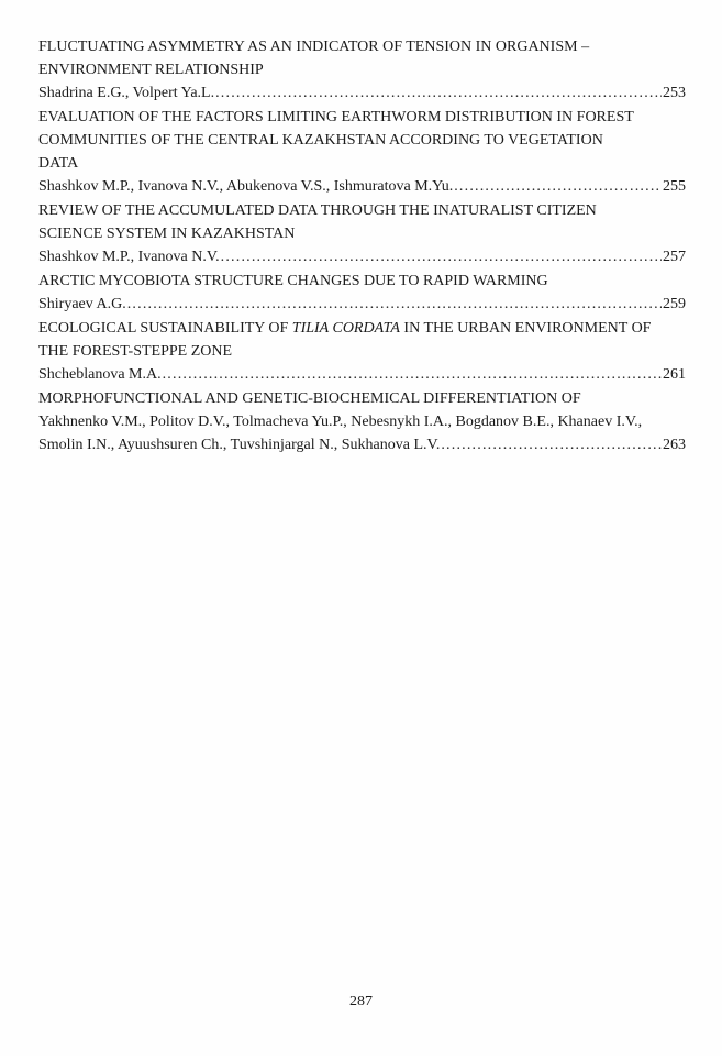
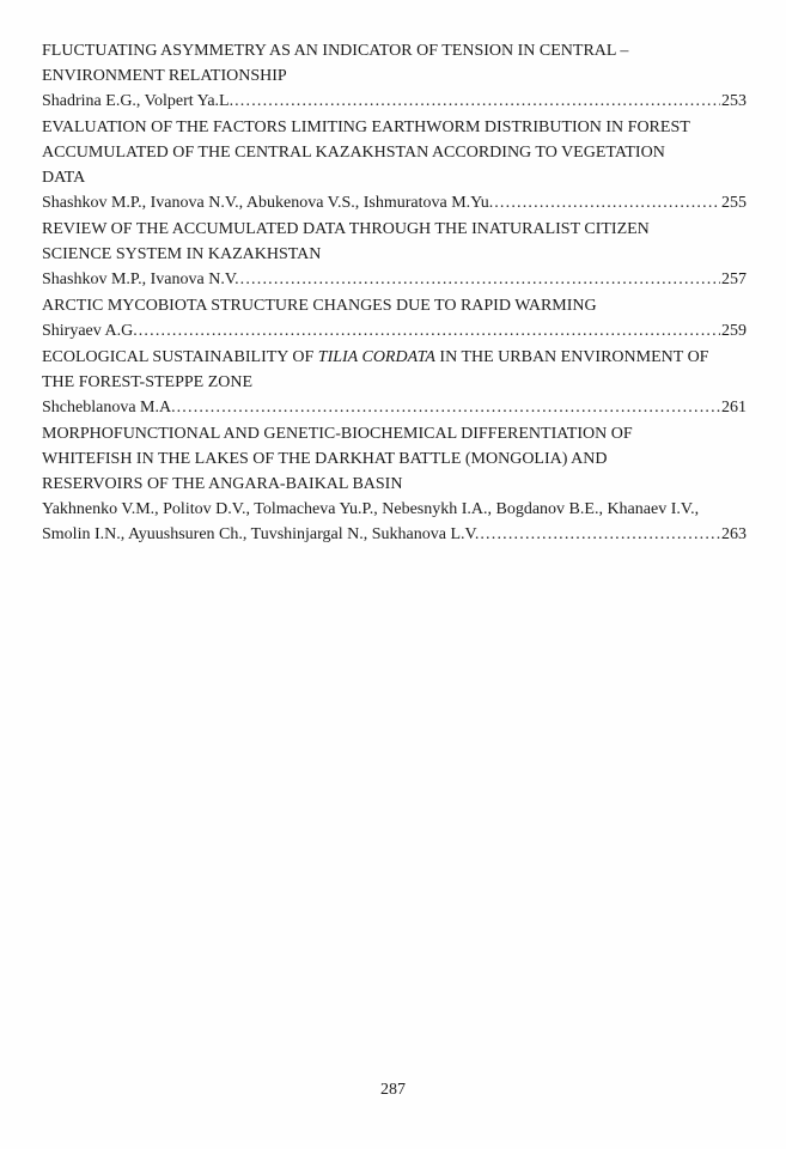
- FLUCTUATING ASYMMETRY AS AN INDICATOR OF TENSION IN ORGANISM –
+ FLUCTUATING ASYMMETRY AS AN INDICATOR OF TENSION IN CENTRAL –
  ENVIRONMENT RELATIONSHIP
  Shadrina E.G., Volpert Ya.L.
  253
  EVALUATION OF THE FACTORS LIMITING EARTHWORM DISTRIBUTION IN FOREST
- COMMUNITIES OF THE CENTRAL KAZAKHSTAN ACCORDING TO VEGETATION
+ ACCUMULATED OF THE CENTRAL KAZAKHSTAN ACCORDING TO VEGETATION
  DATA
  Shashkov M.P., Ivanova N.V., Abukenova V.S., Ishmuratova M.Yu.
  255
  REVIEW OF THE ACCUMULATED DATA THROUGH THE INATURALIST CITIZEN
  SCIENCE SYSTEM IN KAZAKHSTAN
  Shashkov M.P., Ivanova N.V.
  257
  ARCTIC MYCOBIOTA STRUCTURE CHANGES DUE TO RAPID WARMING
  Shiryaev A.G.
  259
  ECOLOGICAL SUSTAINABILITY OF TILIA CORDATA IN THE URBAN ENVIRONMENT OF
  THE FOREST-STEPPE ZONE
  Shcheblanova M.A.
  261
  MORPHOFUNCTIONAL AND GENETIC-BIOCHEMICAL DIFFERENTIATION OF
+ WHITEFISH IN THE LAKES OF THE DARKHAT BATTLE (MONGOLIA) AND
+ RESERVOIRS OF THE ANGARA-BAIKAL BASIN
  Yakhnenko V.M., Politov D.V., Tolmacheva Yu.P., Nebesnykh I.A., Bogdanov B.E., Khanaev I.V.,
  Smolin I.N., Ayuushsuren Ch., Tuvshinjargal N., Sukhanova L.V.
  263
  287
